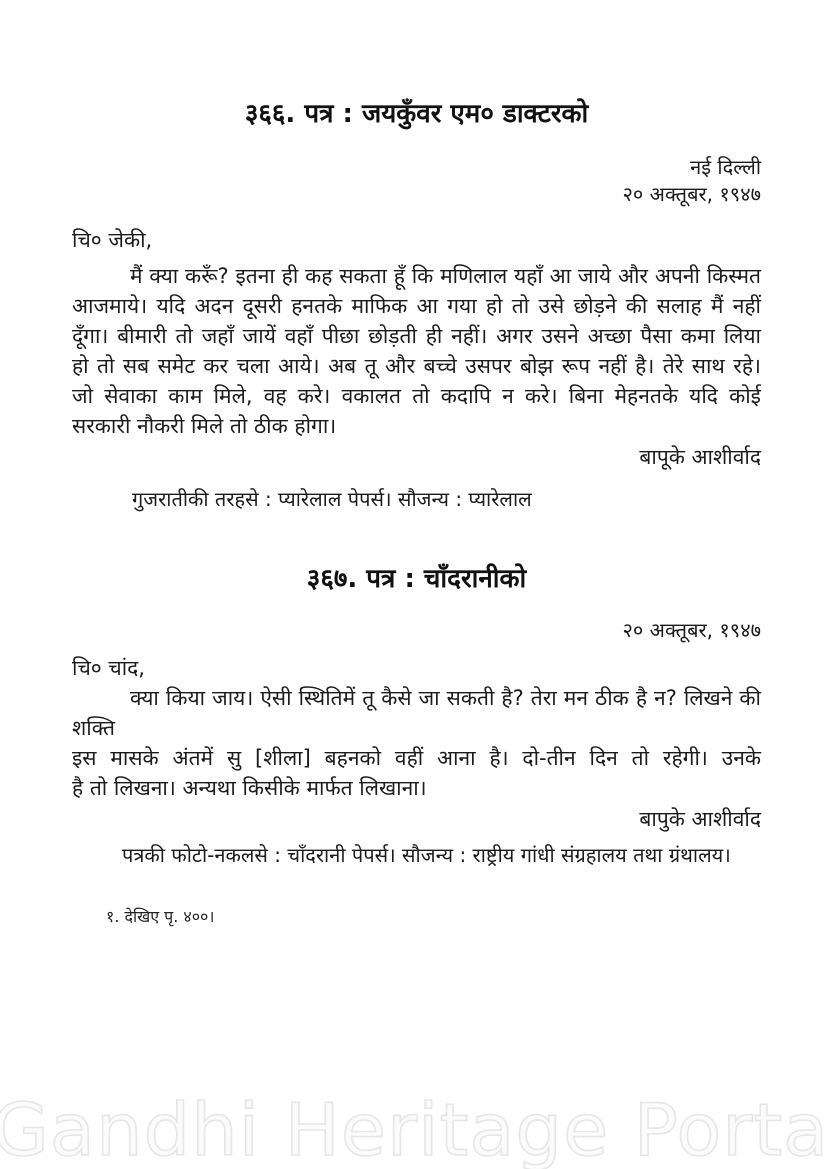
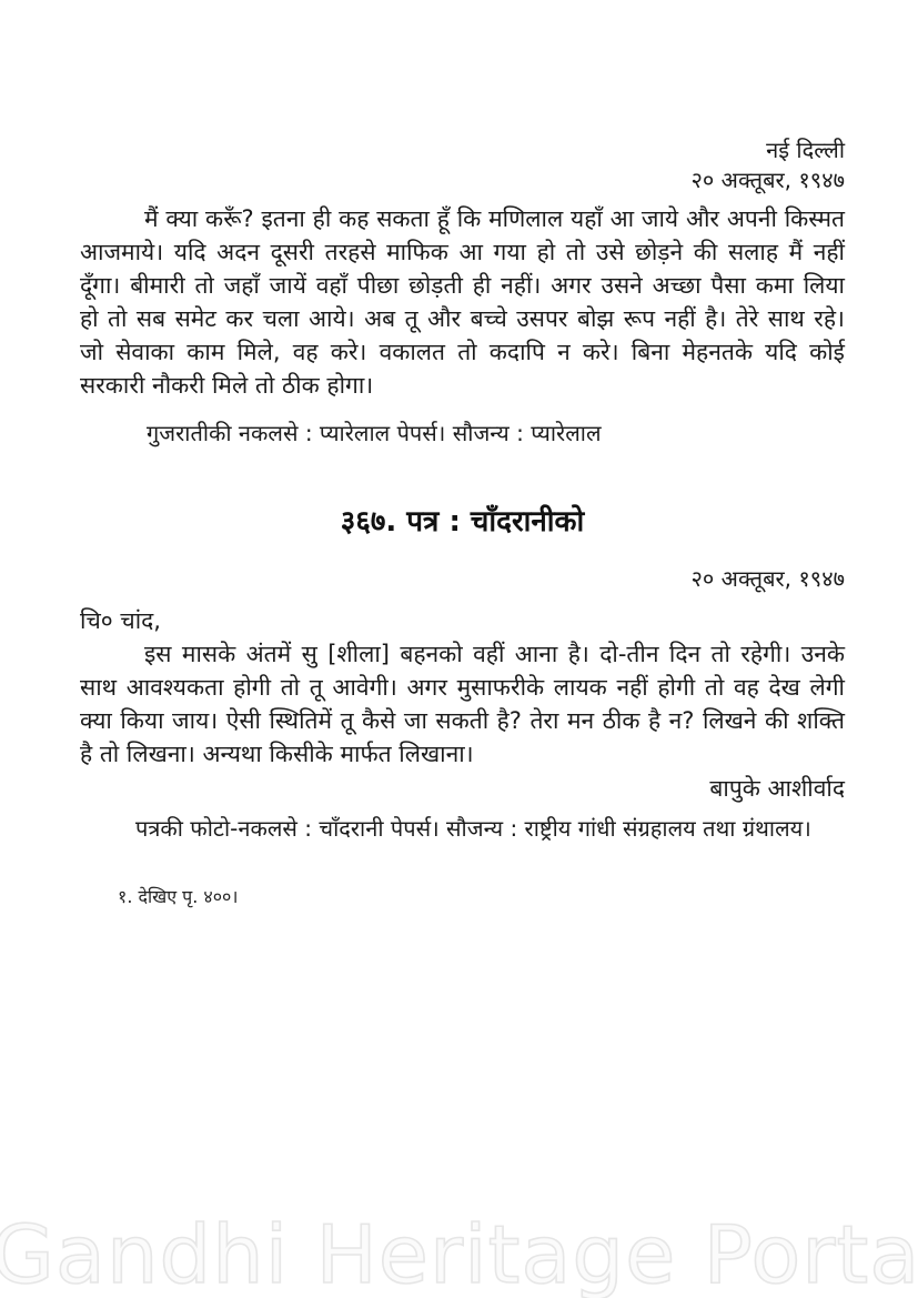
- ३६६. पत्र : जयकुँवर एम० डाक्टरको
  नई दिल्ली
  २० अक्तूबर, १९४७
- चि० जेकी,
  मैं क्या करूँ? इतना ही कह सकता हूँ कि मणिलाल यहाँ आ जाये और अपनी किस्मत
- आजमाये। यदि अदन दूसरी हनतके माफिक आ गया हो तो उसे छोड़ने की सलाह मैं नहीं
+ आजमाये। यदि अदन दूसरी तरहसे माफिक आ गया हो तो उसे छोड़ने की सलाह मैं नहीं
  दूँगा। बीमारी तो जहाँ जायें वहाँ पीछा छोड़ती ही नहीं। अगर उसने अच्छा पैसा कमा लिया
  हो तो सब समेट कर चला आये। अब तू और बच्चे उसपर बोझ रूप नहीं है। तेरे साथ रहे।
  जो सेवाका काम मिले, वह करे। वकालत तो कदापि न करे। बिना मेहनतके यदि कोई
  सरकारी नौकरी मिले तो ठीक होगा।
- बापूके आशीर्वाद
- गुजरातीकी तरहसे : प्यारेलाल पेपर्स। सौजन्य : प्यारेलाल
+ गुजरातीकी नकलसे : प्यारेलाल पेपर्स। सौजन्य : प्यारेलाल
  ३६७. पत्र : चाँदरानीको
  २० अक्तूबर, १९४७
  चि० चांद,
- क्या किया जाय। ऐसी स्थितिमें तू कैसे जा सकती है? तेरा मन ठीक है न? लिखने की शक्ति
+ इस मासके अंतमें सु [शीला] बहनको वहीं आना है। दो-तीन दिन तो रहेगी। उनके
+ साथ आवश्यकता होगी तो तू आवेगी। अगर मुसाफरीके लायक नहीं होगी तो वह देख लेगी
- इस मासके अंतमें सु [शीला] बहनको वहीं आना है। दो-तीन दिन तो रहेगी। उनके
+ क्या किया जाय। ऐसी स्थितिमें तू कैसे जा सकती है? तेरा मन ठीक है न? लिखने की शक्ति
  है तो लिखना। अन्यथा किसीके मार्फत लिखाना।
  बापुके आशीर्वाद
  पत्रकी फोटो-नकलसे : चाँदरानी पेपर्स। सौजन्य : राष्ट्रीय गांधी संग्रहालय तथा ग्रंथालय।
  १. देखिए पृ. ४००।
  Gandhi Heritage Porta
